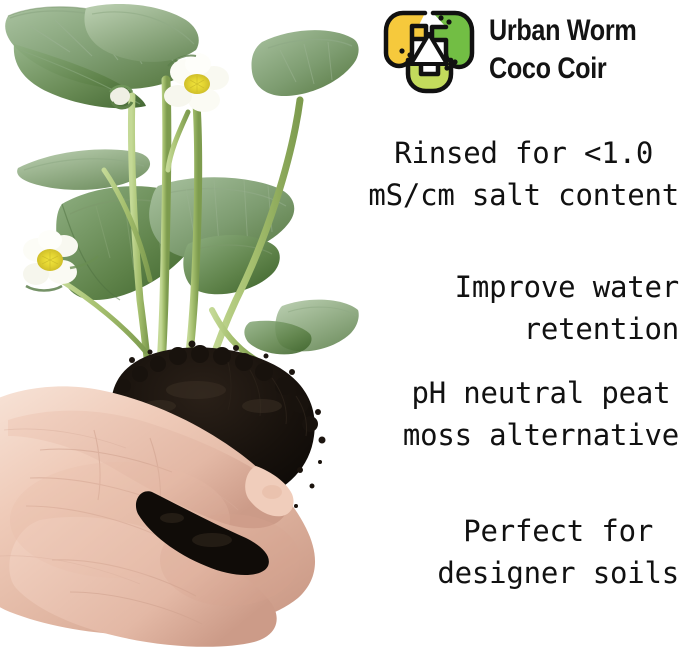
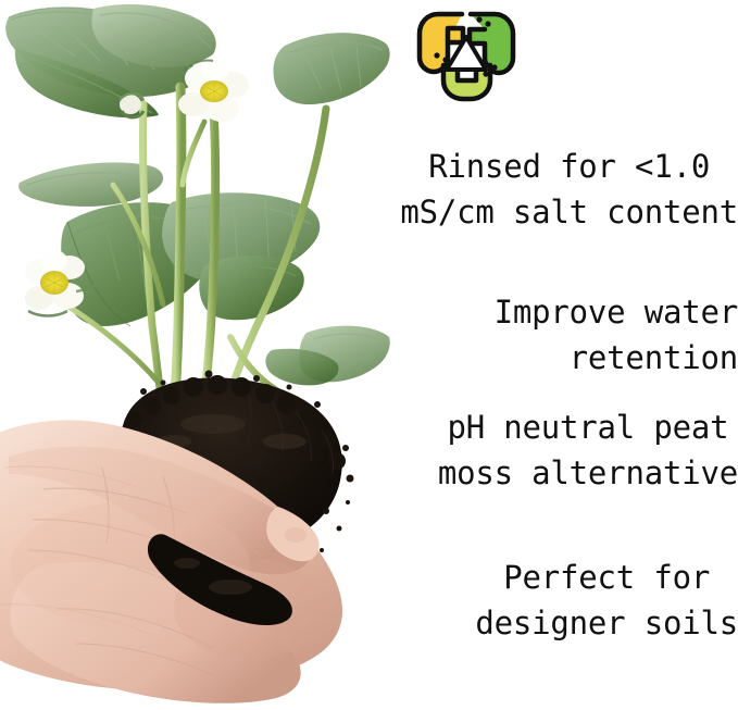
- Urban Worm
- Coco Coir
  Rinsed for <1.0
  mS/cm salt content
  Improve water
  retention
  pH neutral peat
  moss alternative
  Perfect for
  designer soils
